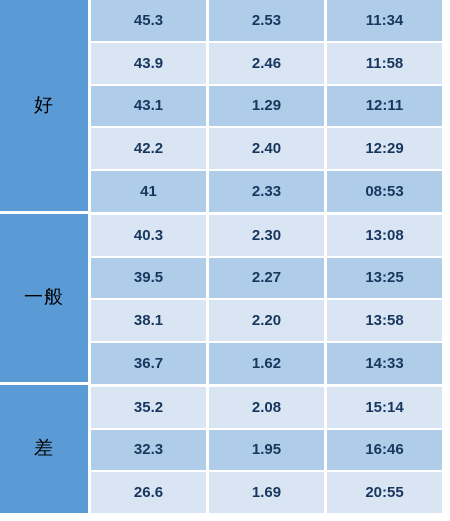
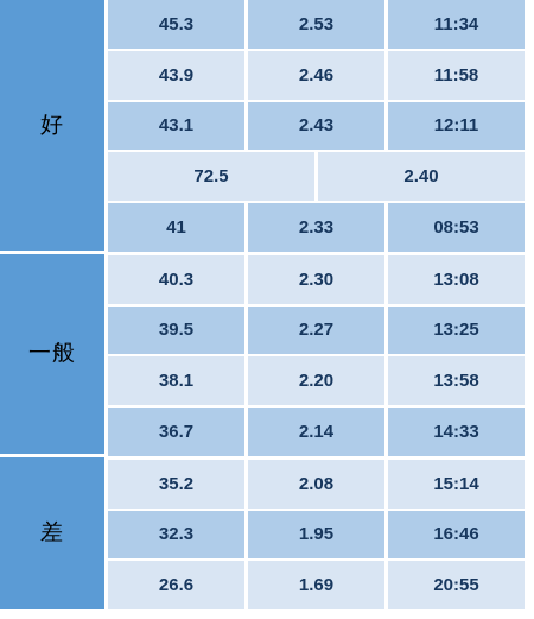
  好
  一般
  差
  45.3
  2.53
  11:34
  43.9
  2.46
  11:58
  43.1
- 1.29
+ 2.43
  12:11
- 42.2
+ 72.5
  2.40
- 12:29
  41
  2.33
  08:53
  40.3
  2.30
  13:08
  39.5
  2.27
  13:25
  38.1
  2.20
  13:58
  36.7
- 1.62
+ 2.14
  14:33
  35.2
  2.08
  15:14
  32.3
  1.95
  16:46
  26.6
  1.69
  20:55
